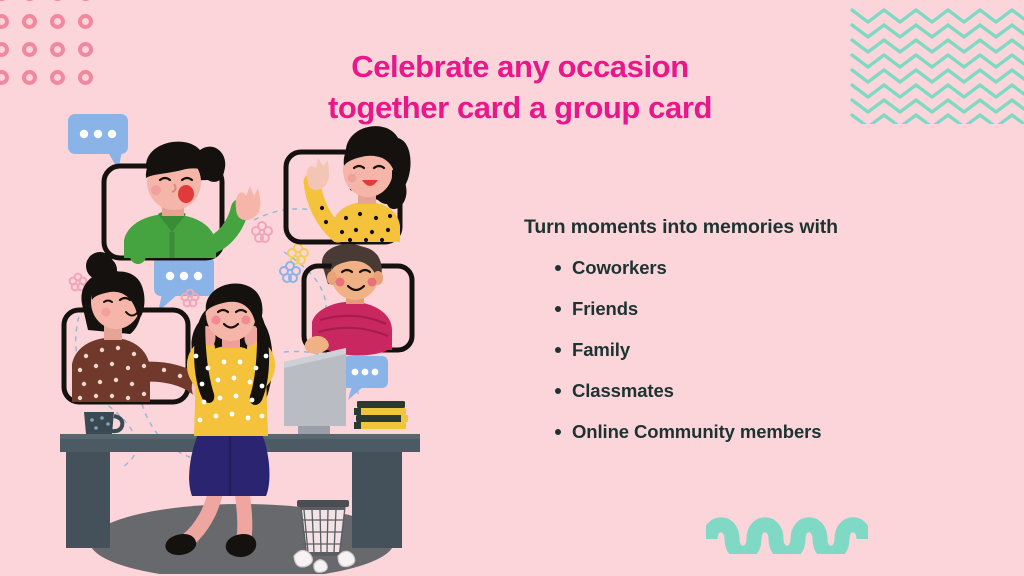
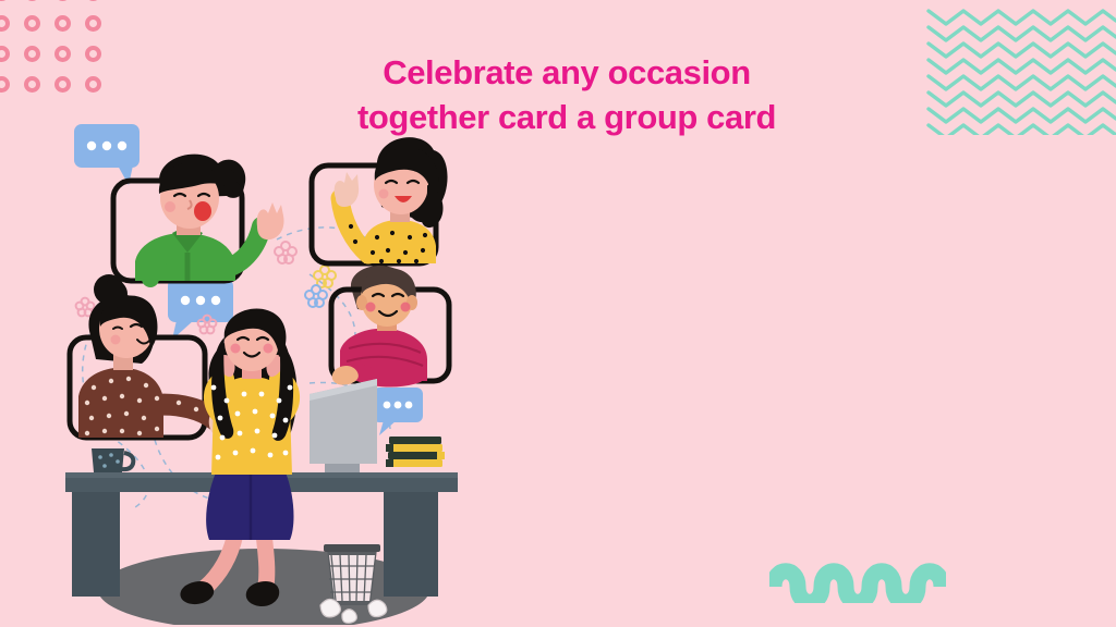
  Celebrate any occasion
  together card a group card
- Turn moments into memories with
- Coworkers
- Friends
- Family
- Classmates
- Online Community members
